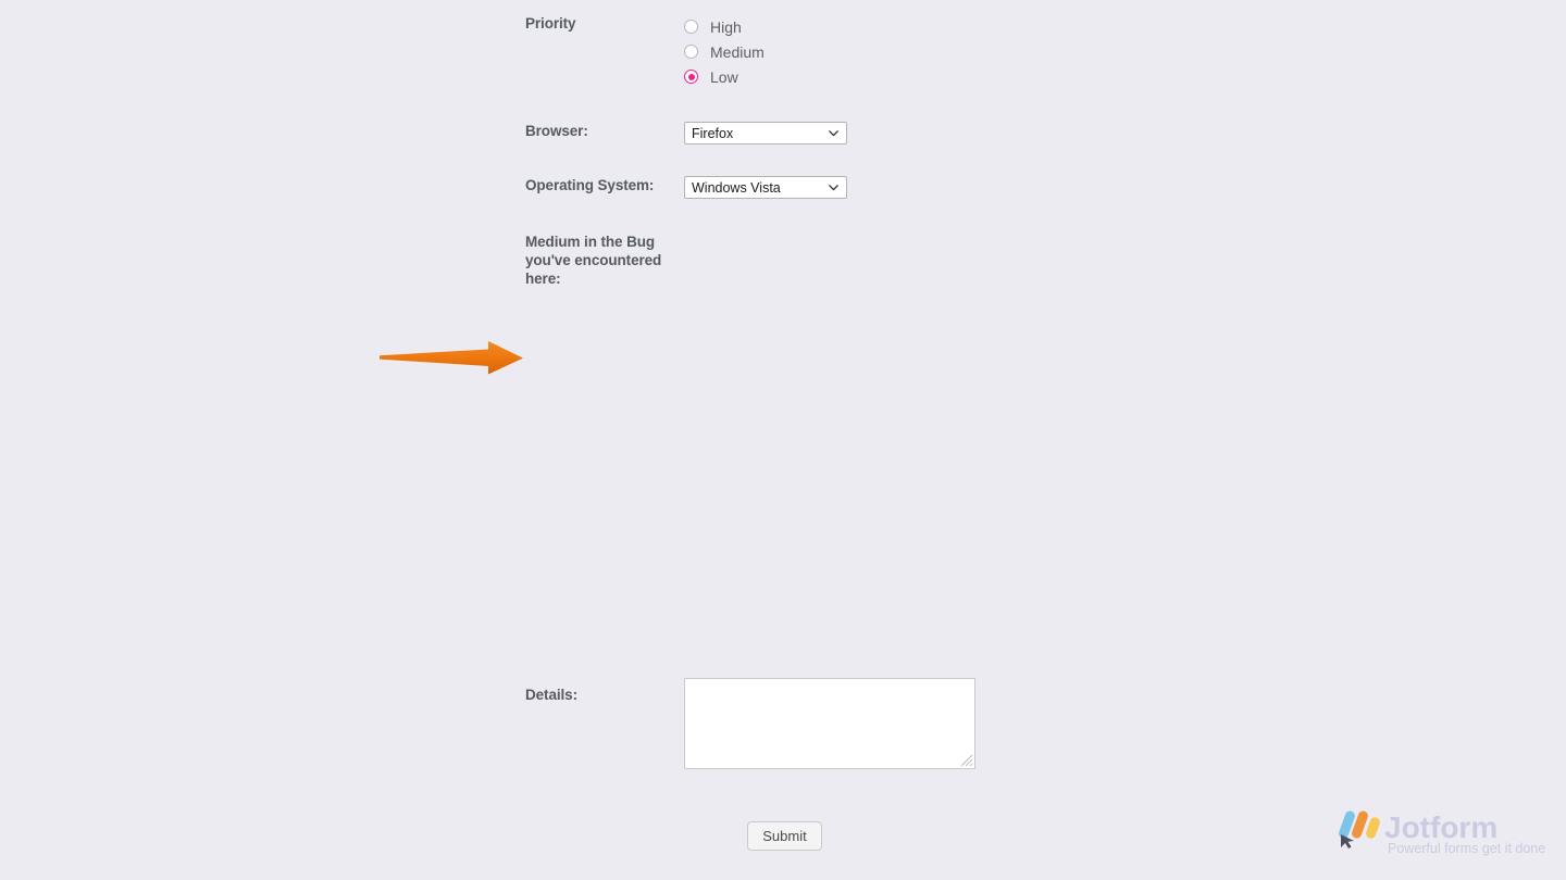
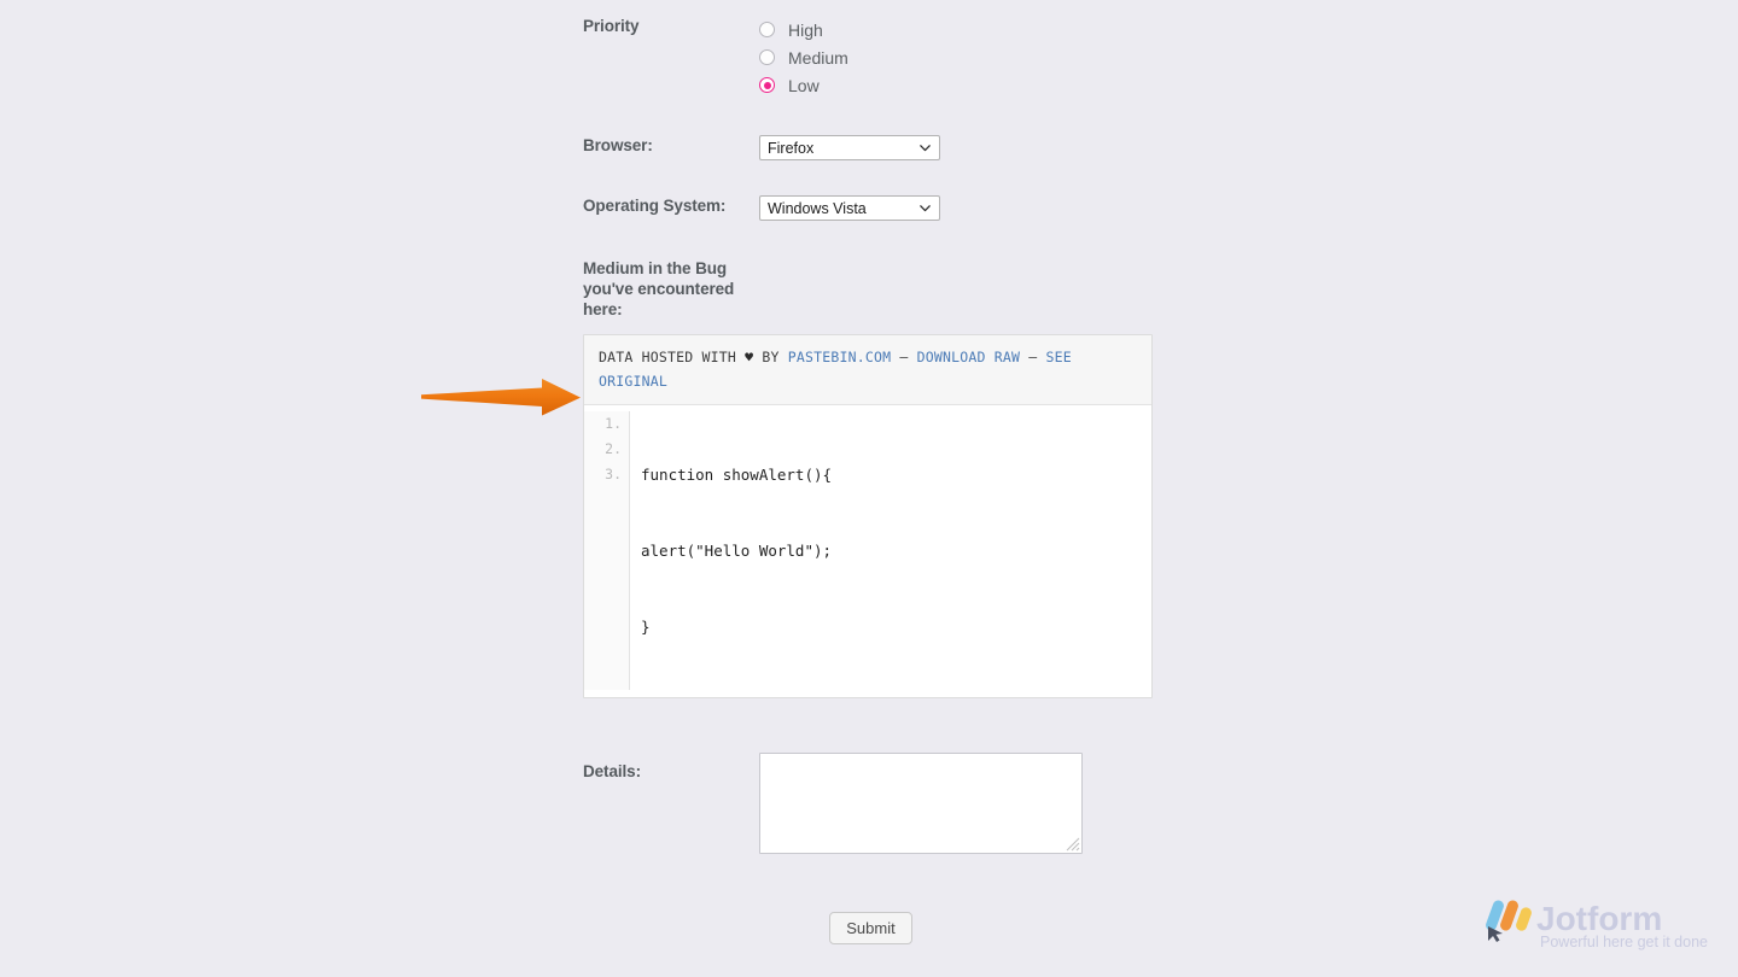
  Priority
  High
  Medium
  Low
  Browser:
  Firefox
  Operating System:
  Windows Vista
  Medium in the Bug you've encountered here:
+ DATA HOSTED WITH ♥ BY PASTEBIN.COM – DOWNLOAD RAW – SEE ORIGINAL
+ 1.
+ 2.
+ 3.
+ function showAlert(){
+ alert("Hello World");
+ }
  Details:
  Submit
  Jotform
- Powerful forms get it done
+ Powerful here get it done
